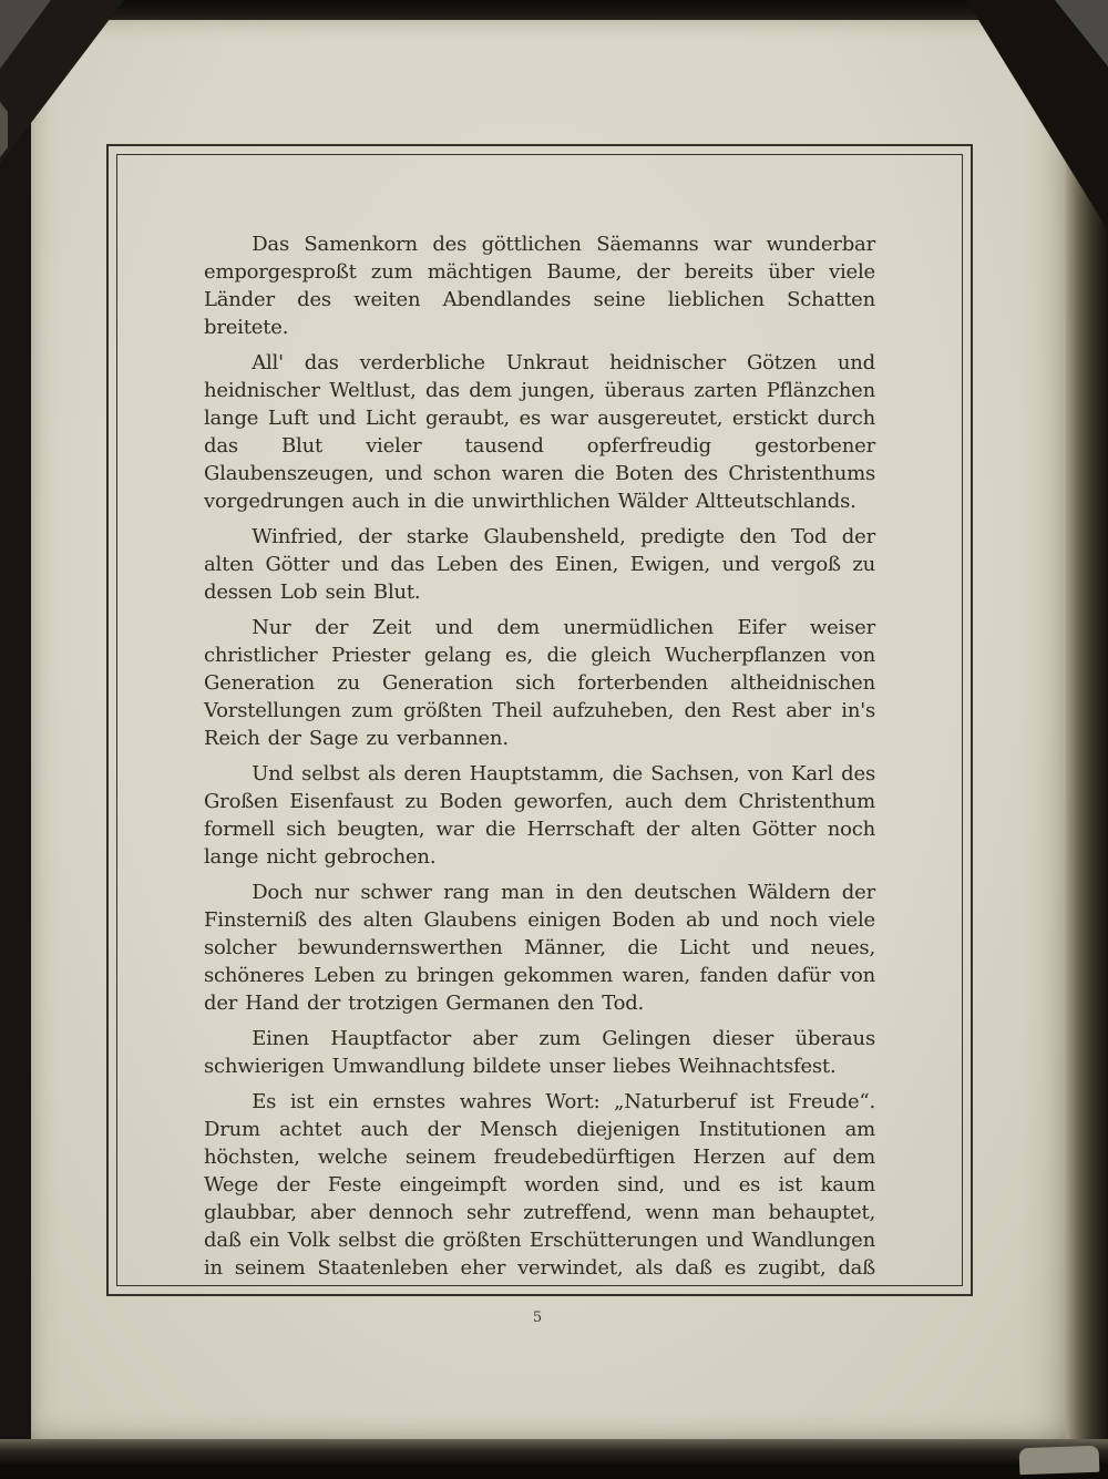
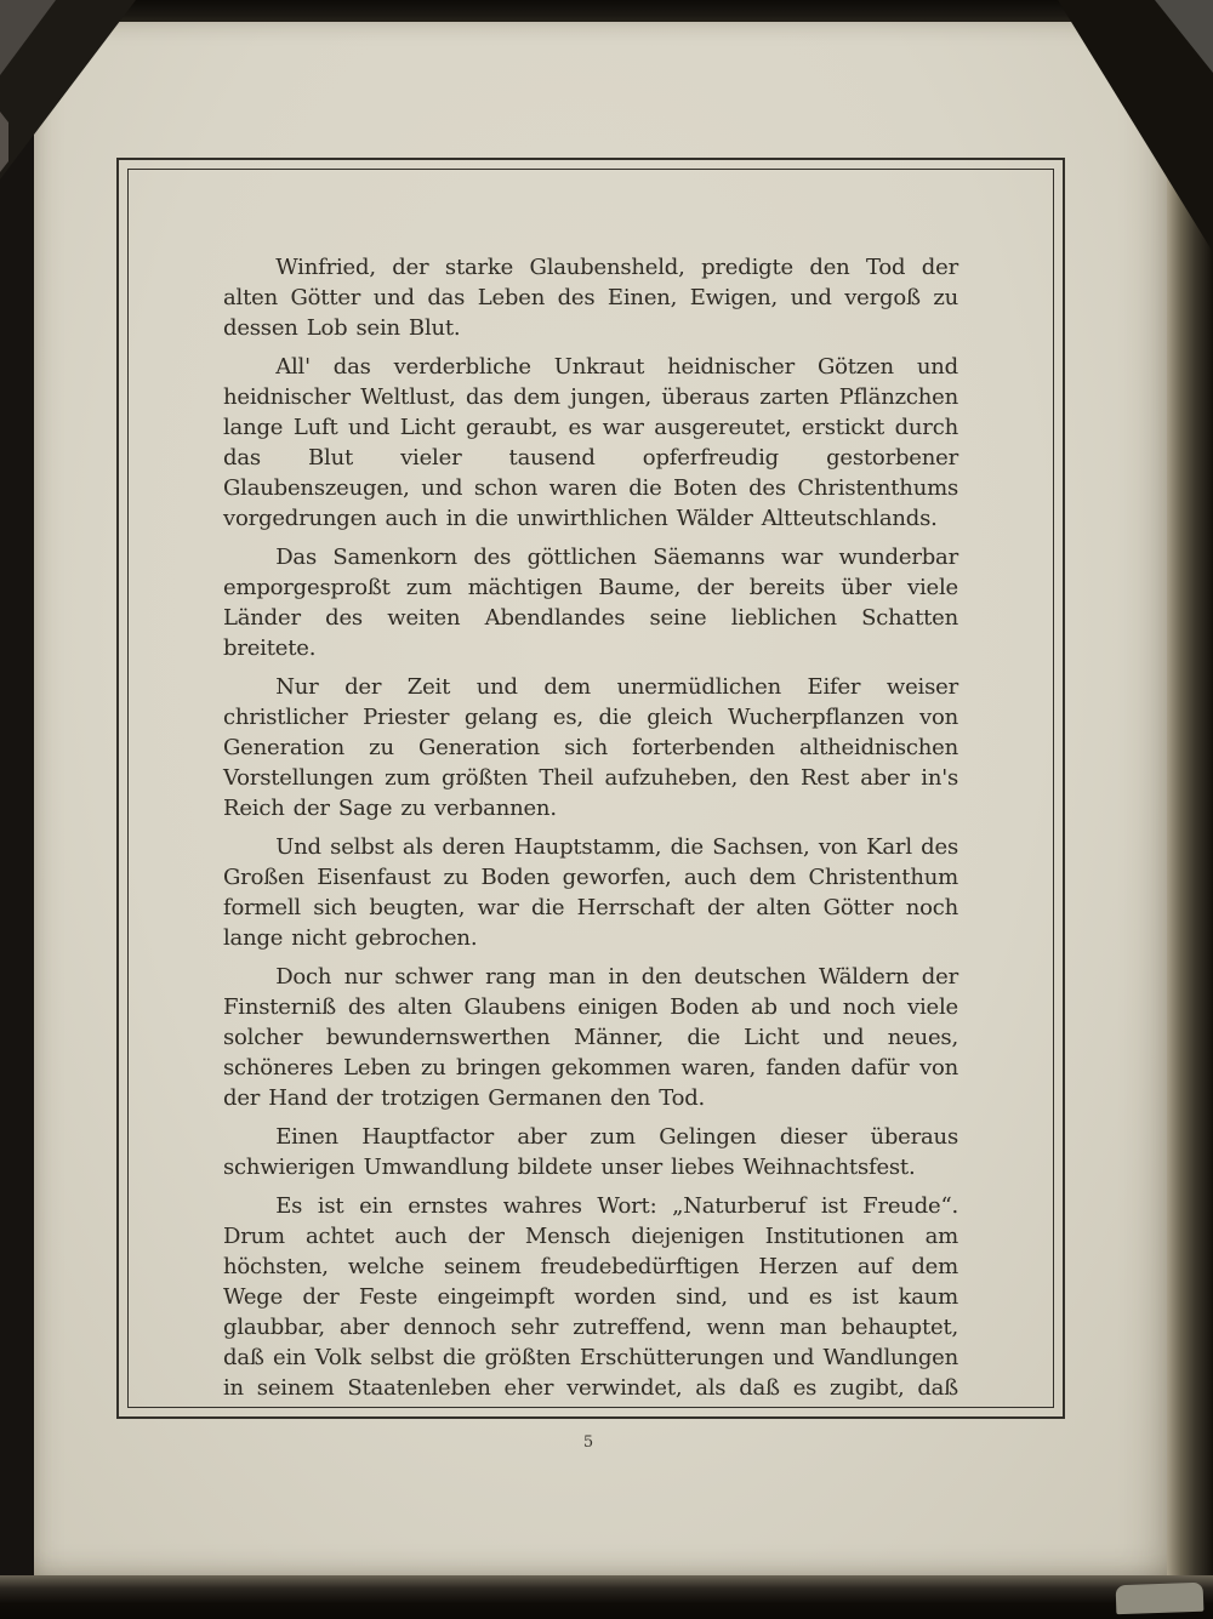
- Das Samenkorn des göttlichen Säemanns war wunderbar emporgesproßt zum mächtigen Baume, der bereits über viele Länder des weiten Abendlandes seine lieblichen Schatten breitete.
+ Winfried, der starke Glaubensheld, predigte den Tod der alten Götter und das Leben des Einen, Ewigen, und vergoß zu dessen Lob sein Blut.
  All' das verderbliche Unkraut heidnischer Götzen und heidnischer Weltlust, das dem jungen, überaus zarten Pflänzchen lange Luft und Licht geraubt, es war ausgereutet, erstickt durch das Blut vieler tausend opferfreudig gestorbener Glaubenszeugen, und schon waren die Boten des Christenthums vorgedrungen auch in die unwirthlichen Wälder Altteutschlands.
- Winfried, der starke Glaubensheld, predigte den Tod der alten Götter und das Leben des Einen, Ewigen, und vergoß zu dessen Lob sein Blut.
+ Das Samenkorn des göttlichen Säemanns war wunderbar emporgesproßt zum mächtigen Baume, der bereits über viele Länder des weiten Abendlandes seine lieblichen Schatten breitete.
  Nur der Zeit und dem unermüdlichen Eifer weiser christlicher Priester gelang es, die gleich Wucherpflanzen von Generation zu Generation sich forterbenden altheidnischen Vorstellungen zum größten Theil aufzuheben, den Rest aber in's Reich der Sage zu verbannen.
  Und selbst als deren Hauptstamm, die Sachsen, von Karl des Großen Eisenfaust zu Boden geworfen, auch dem Christenthum formell sich beugten, war die Herrschaft der alten Götter noch lange nicht gebrochen.
  Doch nur schwer rang man in den deutschen Wäldern der Finsterniß des alten Glaubens einigen Boden ab und noch viele solcher bewundernswerthen Männer, die Licht und neues, schöneres Leben zu bringen gekommen waren, fanden dafür von der Hand der trotzigen Germanen den Tod.
  Einen Hauptfactor aber zum Gelingen dieser überaus schwierigen Umwandlung bildete unser liebes Weihnachtsfest.
  Es ist ein ernstes wahres Wort: „Naturberuf ist Freude“. Drum achtet auch der Mensch diejenigen Institutionen am höchsten, welche seinem freudebedürftigen Herzen auf dem Wege der Feste eingeimpft worden sind, und es ist kaum glaubbar, aber dennoch sehr zutreffend, wenn man behauptet, daß ein Volk selbst die größten Erschütterungen und Wandlungen in seinem Staatenleben eher verwindet, als daß es zugibt, daß
  5
